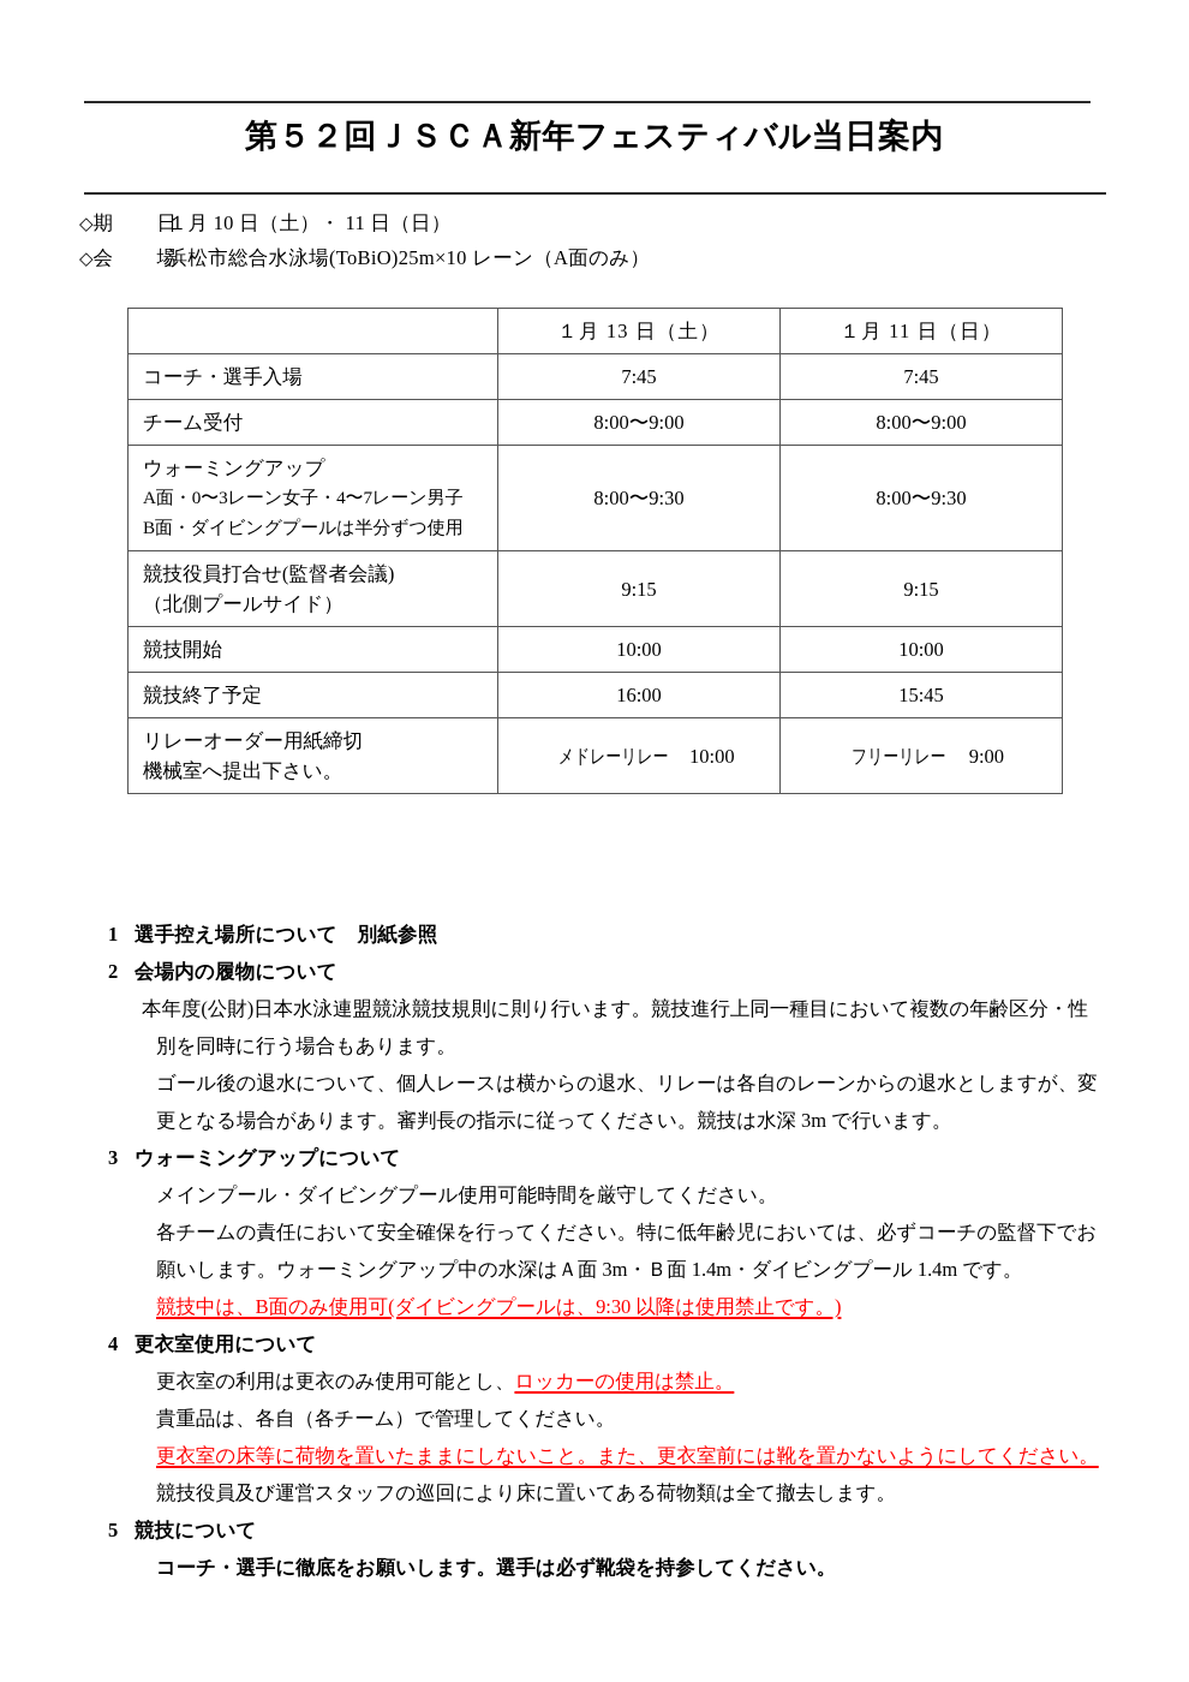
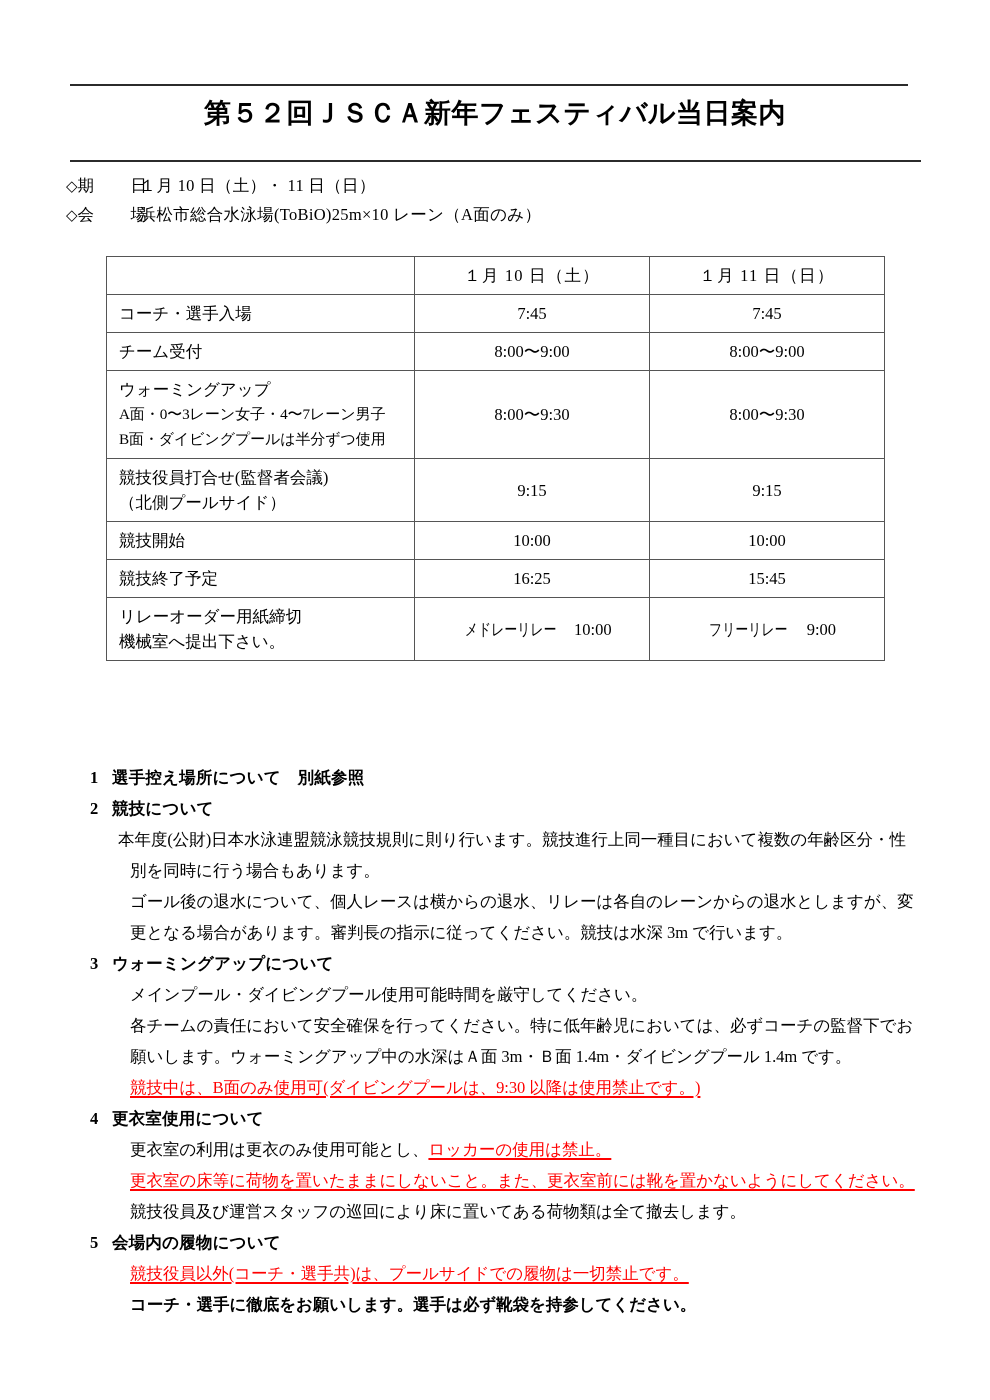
  第５２回ＪＳＣＡ新年フェスティバル当日案内
  ◇期 １月 10 日（土）・ 11 日（日）
  ◇会 浜松市総合水泳場(ToBiO)25m×10 レーン（A面のみ）
- 	１月 13 日（土）	１月 11 日（日）
+ 	１月 10 日（土）	１月 11 日（日）
  コーチ・選手入場	7:45	7:45
  チーム受付	8:00〜9:00	8:00〜9:00
  ウォーミングアップ A面・0〜3レーン女子・4〜7レーン男子 B面・ダイビングプールは半分ずつ使用	8:00〜9:30	8:00〜9:30
  競技役員打合せ(監督者会議) （北側プールサイド）	9:15	9:15
  競技開始	10:00	10:00
- 競技終了予定	16:00	15:45
+ 競技終了予定	16:25	15:45
  リレーオーダー用紙締切 機械室へ提出下さい。	メドレーリレー 10:00	フリーリレー 9:00
  1 選手控え場所について 別紙参照
- 2 会場内の履物について
+ 2 競技について
  本年度(公財)日本水泳連盟競泳競技規則に則り行います。競技進行上同一種目において複数の年齢区分・性別を同時に行う場合もあります。
  ゴール後の退水について、個人レースは横からの退水、リレーは各自のレーンからの退水としますが、変更となる場合があります。審判長の指示に従ってください。競技は水深 3m で行います。
  3 ウォーミングアップについて
  メインプール・ダイビングプール使用可能時間を厳守してください。
  各チームの責任において安全確保を行ってください。特に低年齢児においては、必ずコーチの監督下でお願いします。ウォーミングアップ中の水深はＡ面 3m・Ｂ面 1.4m・ダイビングプール 1.4m です。
  競技中は、B面のみ使用可(ダイビングプールは、9:30 以降は使用禁止です。)
  4 更衣室使用について
  更衣室の利用は更衣のみ使用可能とし、ロッカーの使用は禁止。
- 貴重品は、各自（各チーム）で管理してください。
  更衣室の床等に荷物を置いたままにしないこと。また、更衣室前には靴を置かないようにしてください。
  競技役員及び運営スタッフの巡回により床に置いてある荷物類は全て撤去します。
- 5 競技について
+ 5 会場内の履物について
+ 競技役員以外(コーチ・選手共)は、プールサイドでの履物は一切禁止です。
  コーチ・選手に徹底をお願いします。選手は必ず靴袋を持参してください。
